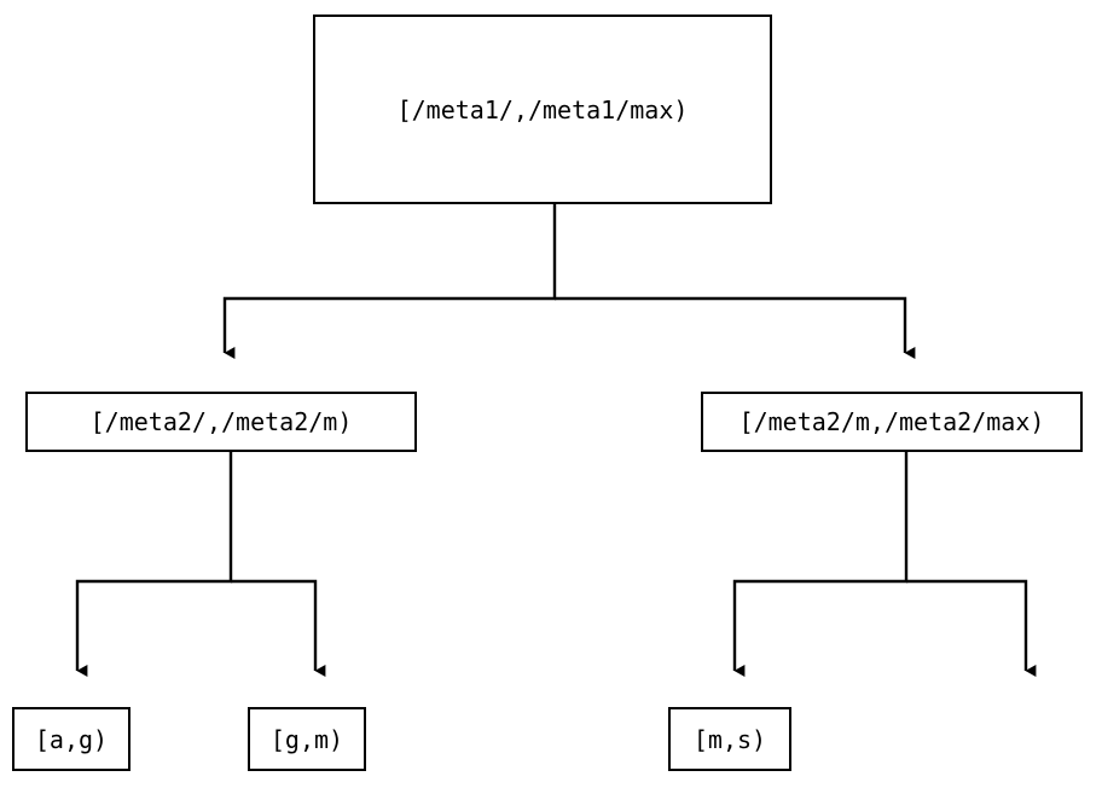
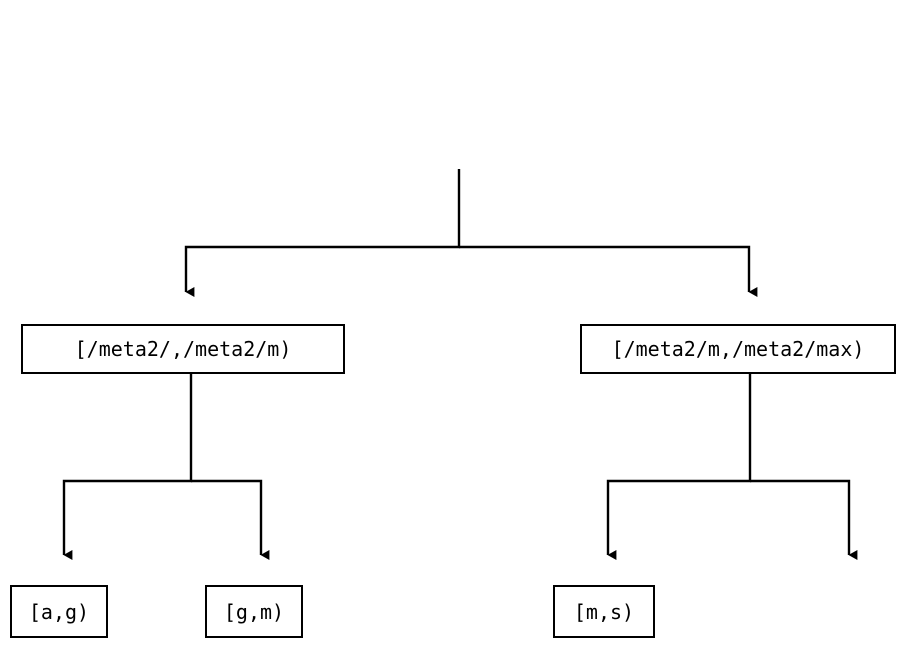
- [/meta1/,/meta1/max)
  [/meta2/,/meta2/m)
  [/meta2/m,/meta2/max)
  [a,g)
  [g,m)
  [m,s)
